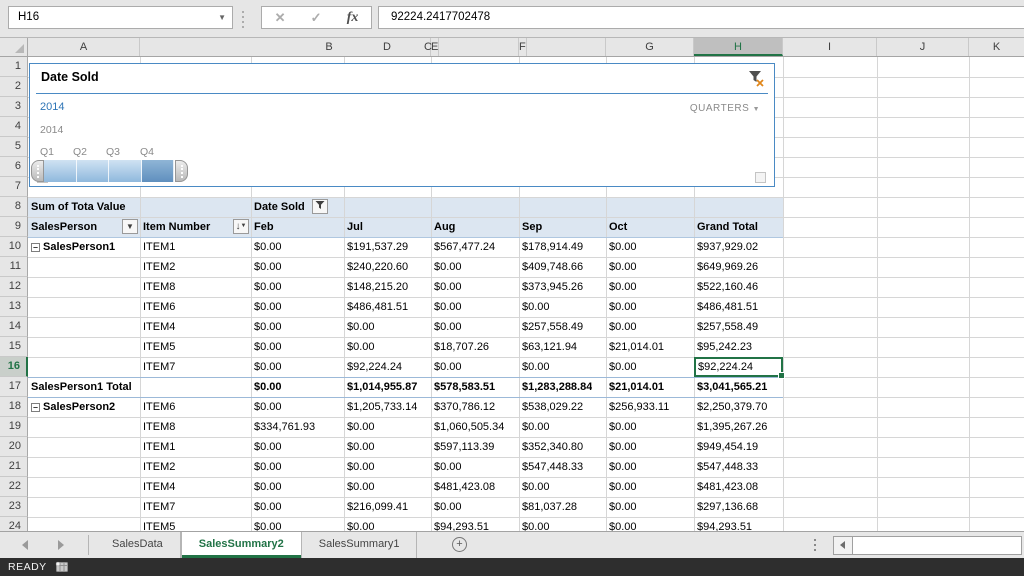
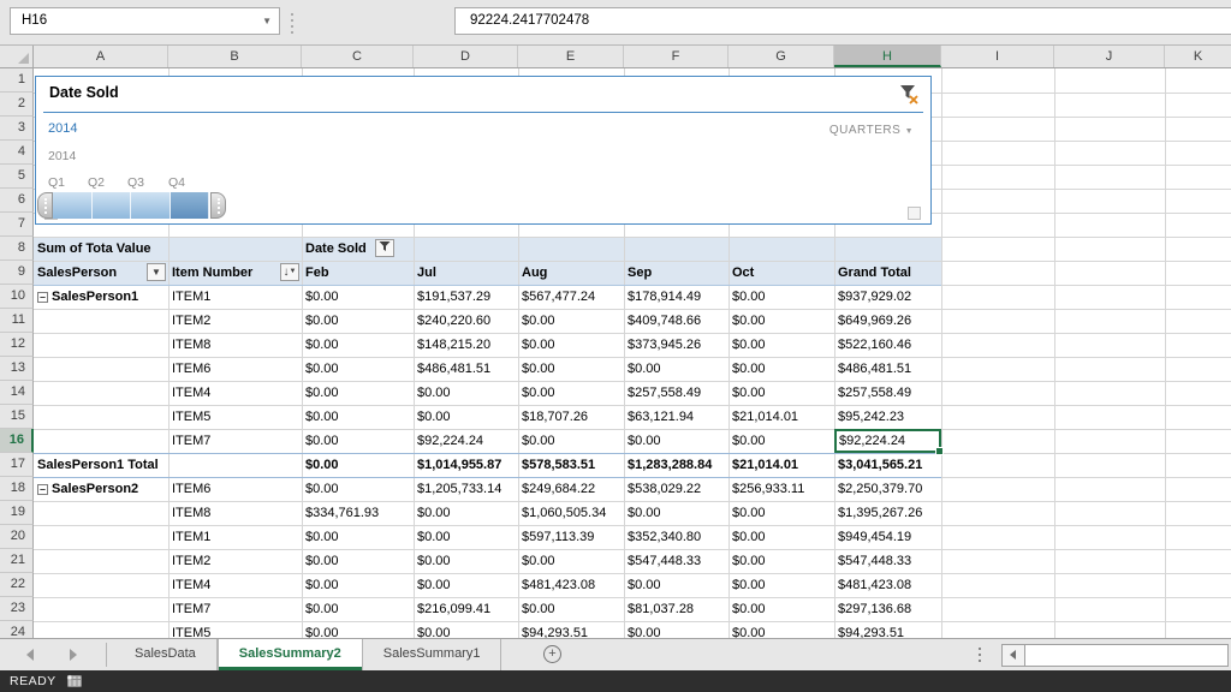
  H16
  ▼
- ✕
- ✓
- fx
  92224.2417702478
  A
  B
- F
+ C
  D
  E
- C
+ F
  G
  H
  I
  J
  K
  Date Sold
  2014
  QUARTERS
  2014
  Q1
  Q2
  Q3
  Q4
  1
  2
  3
  4
  5
  6
  7
  8
  9
  10
  11
  12
  13
  14
  15
  16
  17
  18
  19
  20
  21
  22
  23
  24
  Sum of Tota Value
  Date Sold
  SalesPerson
  Item Number
  ▼
  Feb
  Jul
  Aug
  Sep
  Oct
  Grand Total
  − SalesPerson1
  ITEM1
  $0.00
  $191,537.29
  $567,477.24
  $178,914.49
  $0.00
  $937,929.02
  ITEM2
  $0.00
  $240,220.60
  $0.00
  $409,748.66
  $0.00
  $649,969.26
  ITEM8
  $0.00
  $148,215.20
  $0.00
  $373,945.26
  $0.00
  $522,160.46
  ITEM6
  $0.00
  $486,481.51
  $0.00
  $0.00
  $0.00
  $486,481.51
  ITEM4
  $0.00
  $0.00
  $0.00
  $257,558.49
  $0.00
  $257,558.49
  ITEM5
  $0.00
  $0.00
  $18,707.26
  $63,121.94
  $21,014.01
  $95,242.23
  ITEM7
  $0.00
  $92,224.24
  $0.00
  $0.00
  $0.00
  SalesPerson1 Total
  $0.00
  $1,014,955.87
  $578,583.51
  $1,283,288.84
  $21,014.01
  $3,041,565.21
  − SalesPerson2
  ITEM6
  $0.00
  $1,205,733.14
- $370,786.12
+ $249,684.22
  $538,029.22
  $256,933.11
  $2,250,379.70
  ITEM8
  $334,761.93
  $0.00
  $1,060,505.34
  $0.00
  $0.00
  $1,395,267.26
  ITEM1
  $0.00
  $0.00
  $597,113.39
  $352,340.80
  $0.00
  $949,454.19
  ITEM2
  $0.00
  $0.00
  $0.00
  $547,448.33
  $0.00
  $547,448.33
  ITEM4
  $0.00
  $0.00
  $481,423.08
  $0.00
  $0.00
  $481,423.08
  ITEM7
  $0.00
  $216,099.41
  $0.00
  $81,037.28
  $0.00
  $297,136.68
  ITEM5
  $0.00
  $0.00
  $94,293.51
  $0.00
  $0.00
  $94,293.51
  $92,224.24
  SalesData
  SalesSummary2
  SalesSummary1
  +
  READY
